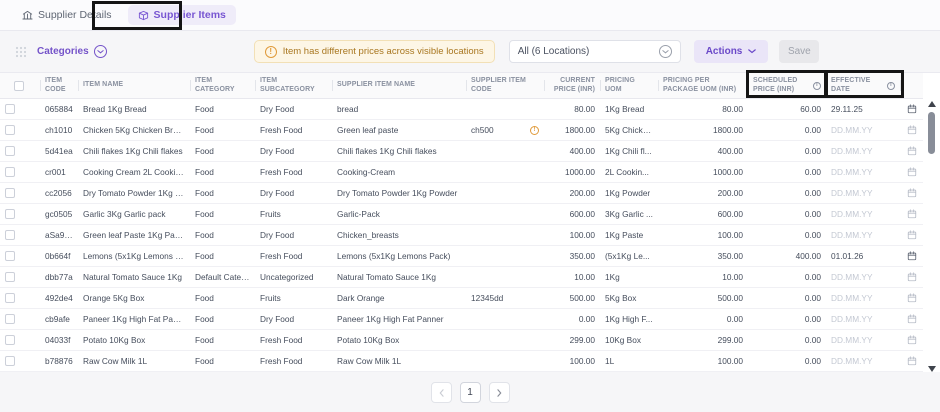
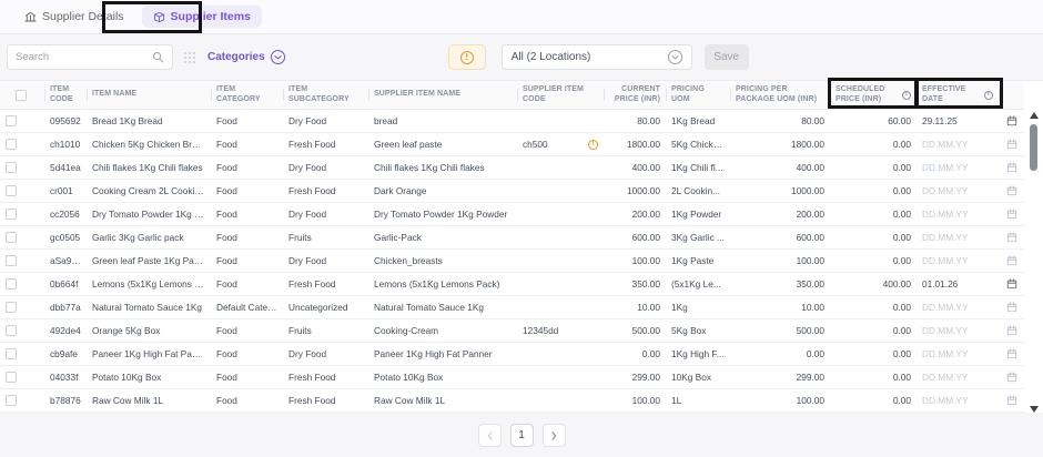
  Supplier Details
  Supplier Items
+ Search
  Categories
  !
- Item has different prices across visible locations
- All (6 Locations)
+ All (2 Locations)
- Actions
  Save
- 065884
+ 095692
  Bread 1Kg Bread
  Food
  Dry Food
  bread
  80.00
  1Kg Bread
  80.00
  60.00
  29.11.25
  ch1010
  Chicken 5Kg Chicken Breast
  Food
  Fresh Food
  Green leaf paste
  ch500
  1800.00
  5Kg Chicke...
  1800.00
  0.00
  DD.MM.YY
  5d41ea
  Chili flakes 1Kg Chili flakes
  Food
  Dry Food
  Chili flakes 1Kg Chili flakes
  400.00
  1Kg Chili fl...
  400.00
  0.00
  DD.MM.YY
  cr001
  Cooking Cream 2L Cooking C
  Food
  Fresh Food
- Cooking-Cream
+ Dark Orange
  1000.00
  2L Cookin...
  1000.00
  0.00
  DD.MM.YY
  cc2056
  Dry Tomato Powder 1Kg Po..
  Food
  Dry Food
  Dry Tomato Powder 1Kg Powder
  200.00
  1Kg Powder
  200.00
  0.00
  DD.MM.YY
  gc0505
  Garlic 3Kg Garlic pack
  Food
  Fruits
  Garlic-Pack
  600.00
  3Kg Garlic ...
  600.00
  0.00
  DD.MM.YY
  aSa9d0
  Green leaf Paste 1Kg Paste
  Food
  Dry Food
  Chicken_breasts
  100.00
  1Kg Paste
  100.00
  0.00
  DD.MM.YY
  0b664f
  Lemons (5x1Kg Lemons Pac
  Food
  Fresh Food
  Lemons (5x1Kg Lemons Pack)
  350.00
  (5x1Kg Le...
  350.00
  400.00
  01.01.26
  dbb77a
  Natural Tomato Sauce 1Kg
  Default Categori
  Uncategorized
  Natural Tomato Sauce 1Kg
  10.00
  1Kg
  10.00
  0.00
  DD.MM.YY
  492de4
  Orange 5Kg Box
  Food
  Fruits
- Dark Orange
+ Cooking-Cream
  12345dd
  500.00
  5Kg Box
  500.00
  0.00
  DD.MM.YY
  cb9afe
  Paneer 1Kg High Fat Panner
  Food
  Dry Food
  Paneer 1Kg High Fat Panner
  0.00
  1Kg High F...
  0.00
  0.00
  DD.MM.YY
  04033f
  Potato 10Kg Box
  Food
  Fresh Food
  Potato 10Kg Box
  299.00
  10Kg Box
  299.00
  0.00
  DD.MM.YY
  b78876
  Raw Cow Milk 1L
  Food
  Fresh Food
  Raw Cow Milk 1L
  100.00
  1L
  100.00
  0.00
  DD.MM.YY
  1
